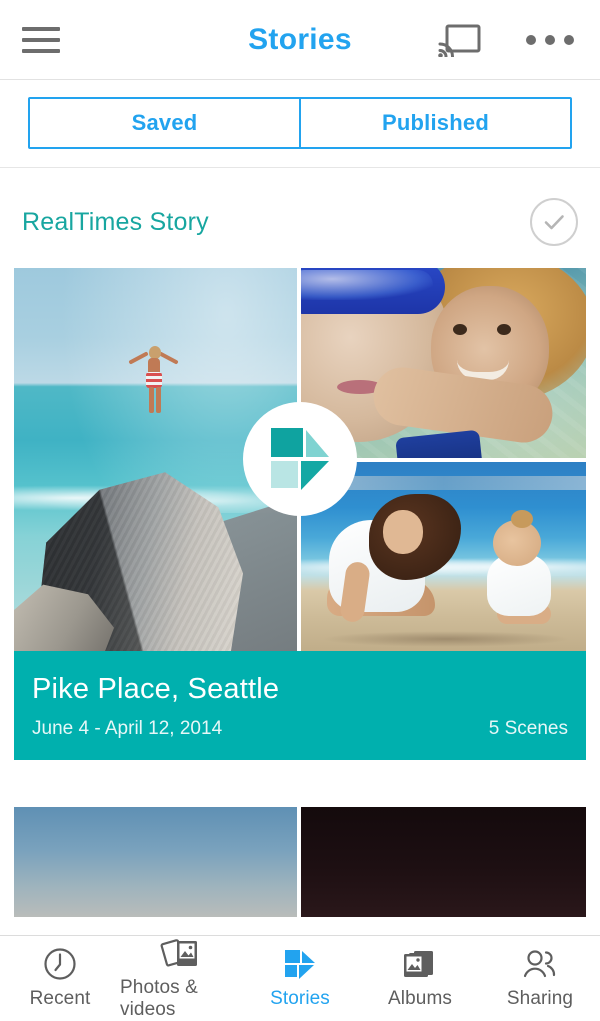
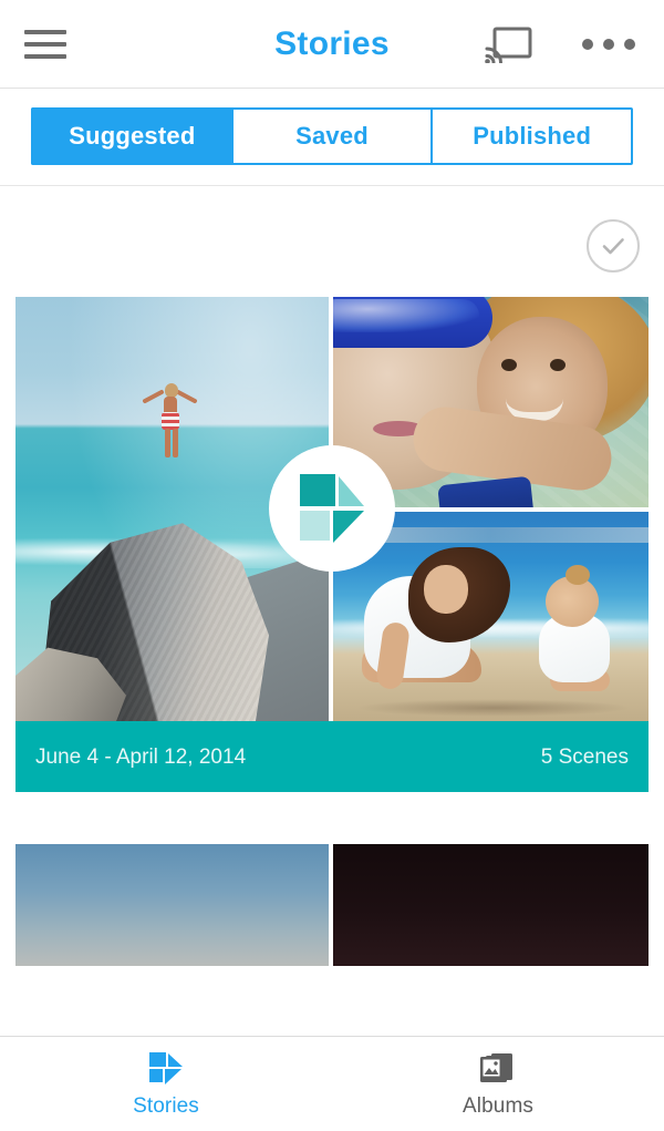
  Stories
+ Suggested
  Saved
  Published
- RealTimes Story
- Pike Place, Seattle
  June 4 - April 12, 2014
  5 Scenes
- Recent
- Photos & videos
  Stories
  Albums
- Sharing
